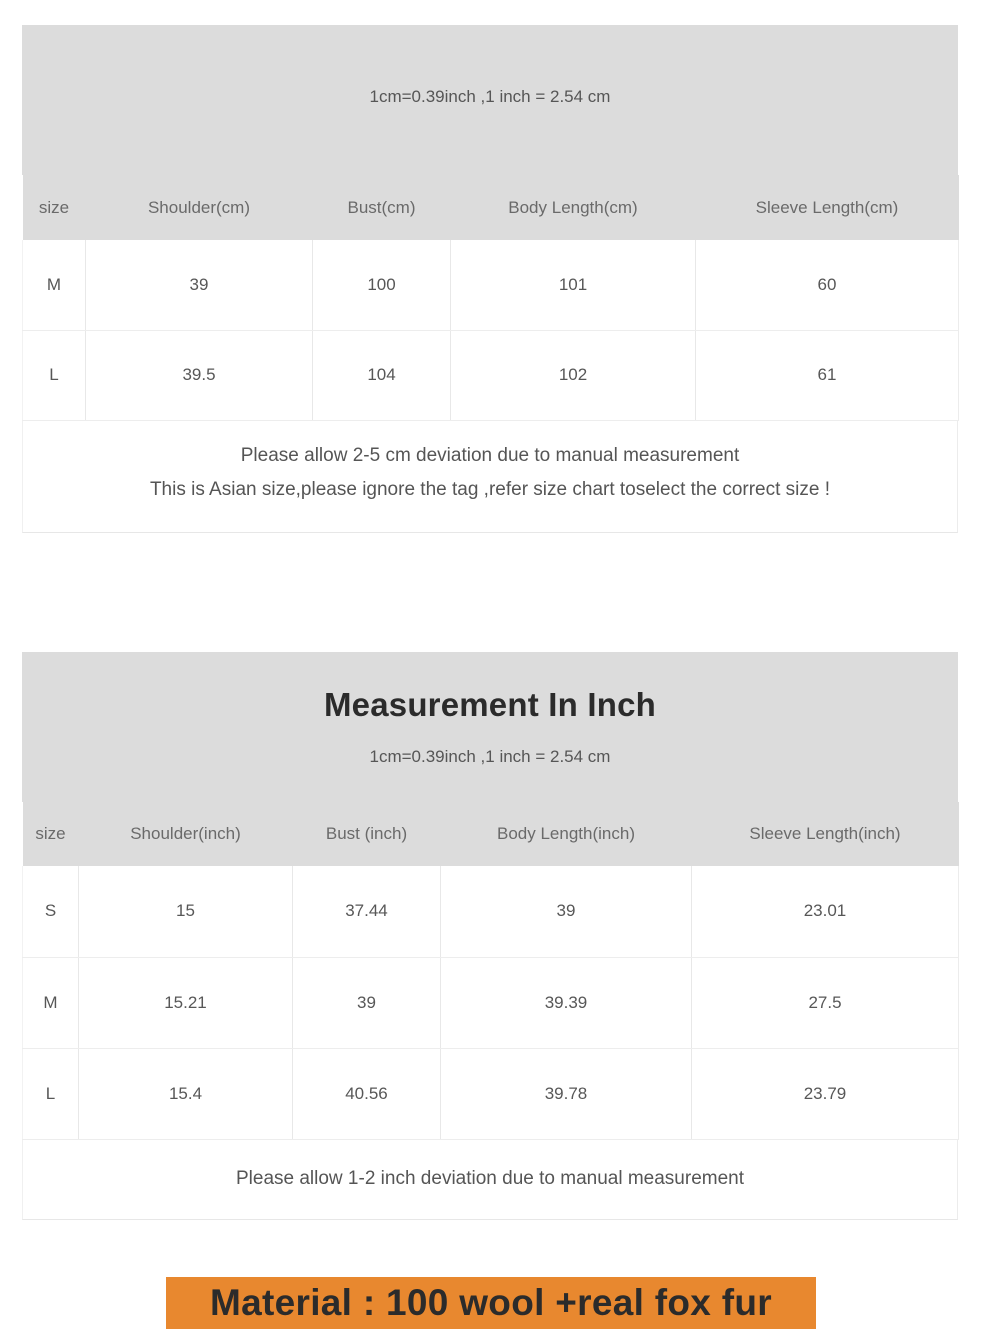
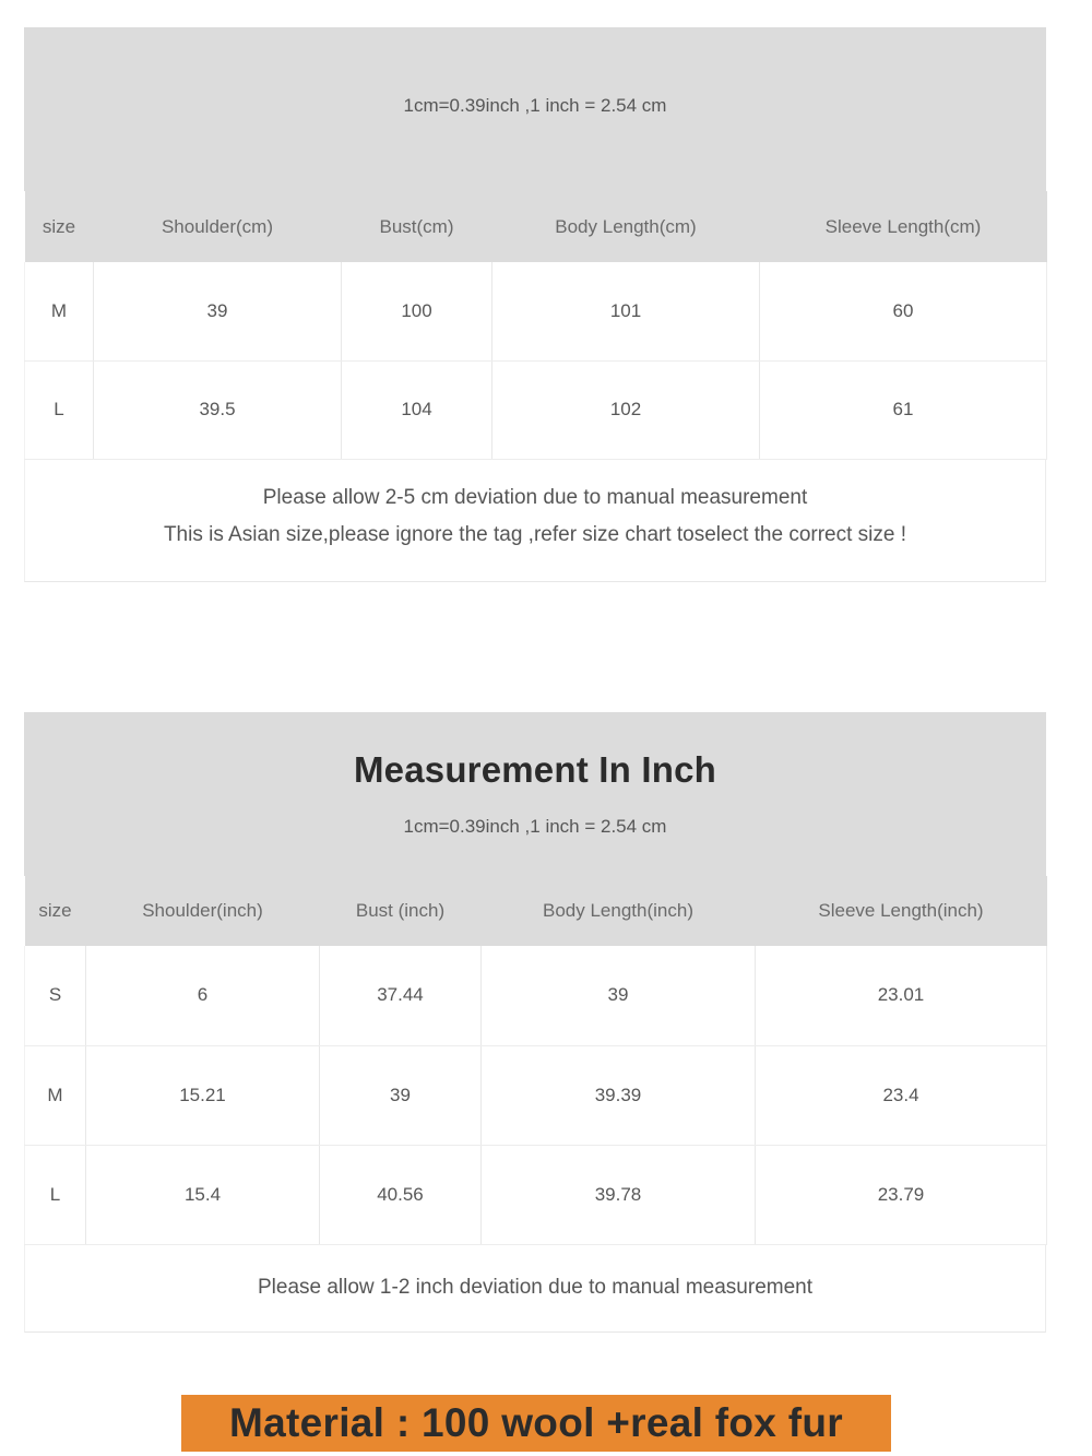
  1cm=0.39inch ,1 inch = 2.54 cm
  size	Shoulder(cm)	Bust(cm)	Body Length(cm)	Sleeve Length(cm)
  M	39	100	101	60
  L	39.5	104	102	61
  Please allow 2-5 cm deviation due to manual measurement
  This is Asian size,please ignore the tag ,refer size chart toselect the correct size !
  Measurement In Inch
  1cm=0.39inch ,1 inch = 2.54 cm
  size	Shoulder(inch)	Bust (inch)	Body Length(inch)	Sleeve Length(inch)
- S	15	37.44	39	23.01
+ S	6	37.44	39	23.01
- M	15.21	39	39.39	27.5
+ M	15.21	39	39.39	23.4
  L	15.4	40.56	39.78	23.79
  Please allow 1-2 inch deviation due to manual measurement
  Material : 100 wool +real fox fur
